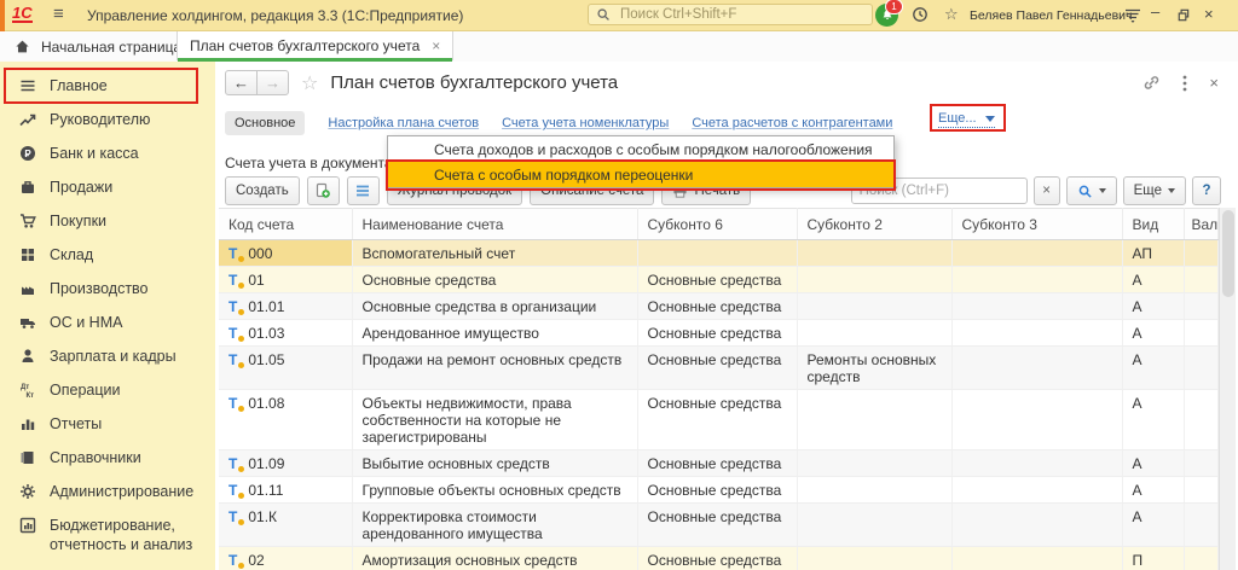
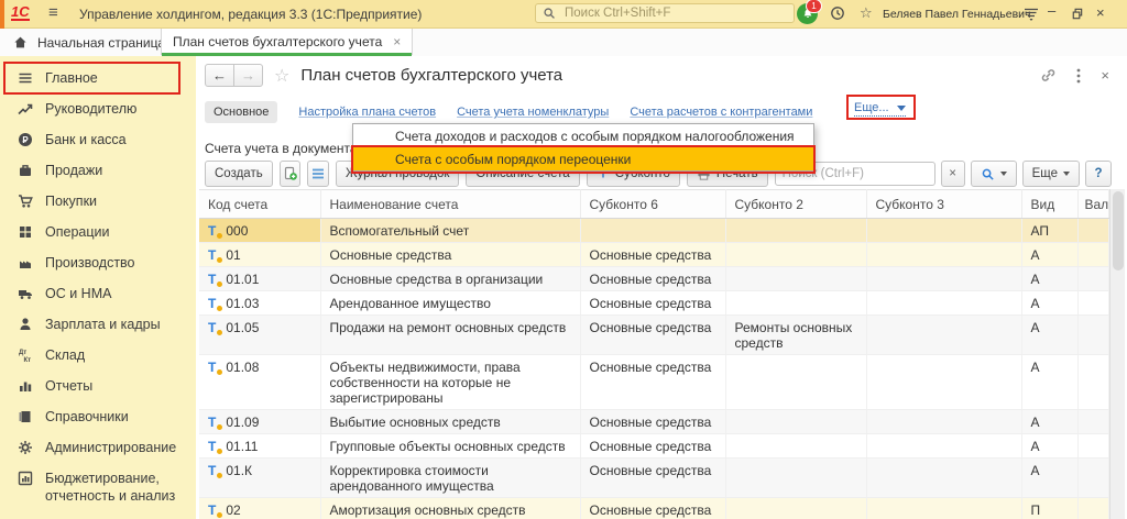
  1С
  ≡
  Управление холдингом, редакция 3.3 (1С:Предприятие)
  Поиск Ctrl+Shift+F
  1
  ☆
  Беляев Павел Геннадьевич
  –
  ×
  Начальная страниц
  План счетов бухгалтерского учета
  ×
  Главное
  Руководителю
  Р
  Банк и касса
  Продажи
  Покупки
- Склад
+ Операции
  Производство
  ОС и НМА
  Зарплата и кадры
- Операции
+ Склад
  Отчеты
  Справочники
  Администрирование
  Бюджетирование, отчетность и анализ
  ←
  →
  ☆
  План счетов бухгалтерского учета
  ×
  Основное
  Настройка плана счетов
  Счета учета номенклатуры
  Счета расчетов с контрагентами
  Еще...
  Счета учета в документ
  Создать
  Журнал проводок
  Описание счета
+ Субконто
  Печать
  Поиск (Ctrl+F)
  ×
  Еще
  ?
  	Код счета	Наименование счета	Субконто 6	Субконто 2	Субконто 3	Вид	Вал
  Т 000	Вспомогательный счет				АП
  Т 01	Основные средства	Основные средства			А
  Т 01.01	Основные средства в организации	Основные средства			А
  Т 01.03	Арендованное имущество	Основные средства			А
  Т 01.05	Продажи на ремонт основных средств	Основные средства	Ремонты основных средств		А
  Т 01.08	Объекты недвижимости, права собственности на которые не зарегистрированы	Основные средства			А
  Т 01.09	Выбытие основных средств	Основные средства			А
  Т 01.11	Групповые объекты основных средств	Основные средства			А
  Т 01.К	Корректировка стоимости арендованного имущества	Основные средства			А
  Т 02	Амортизация основных средств	Основные средства			П
  Счета доходов и расходов с особым порядком налогообложения
  Счета с особым порядком переоценки
